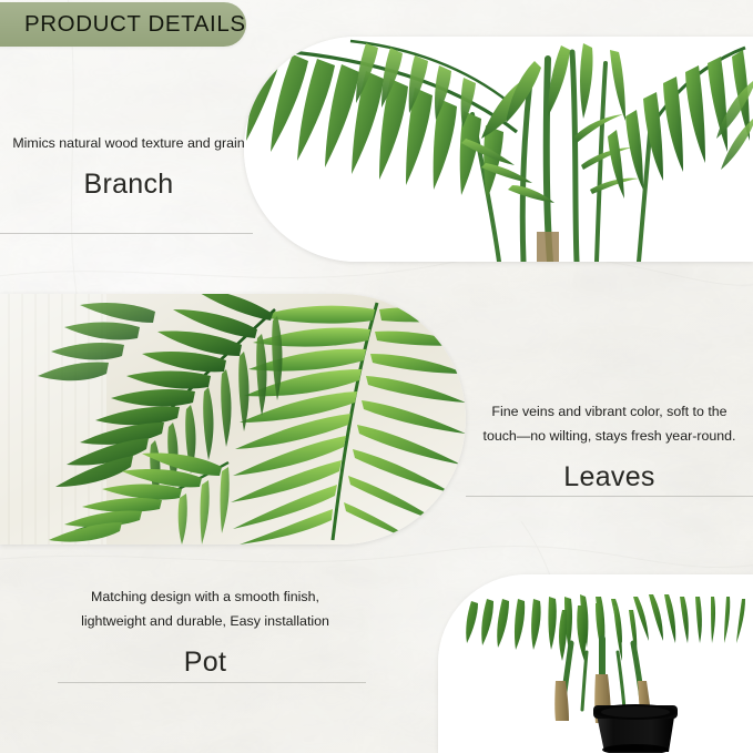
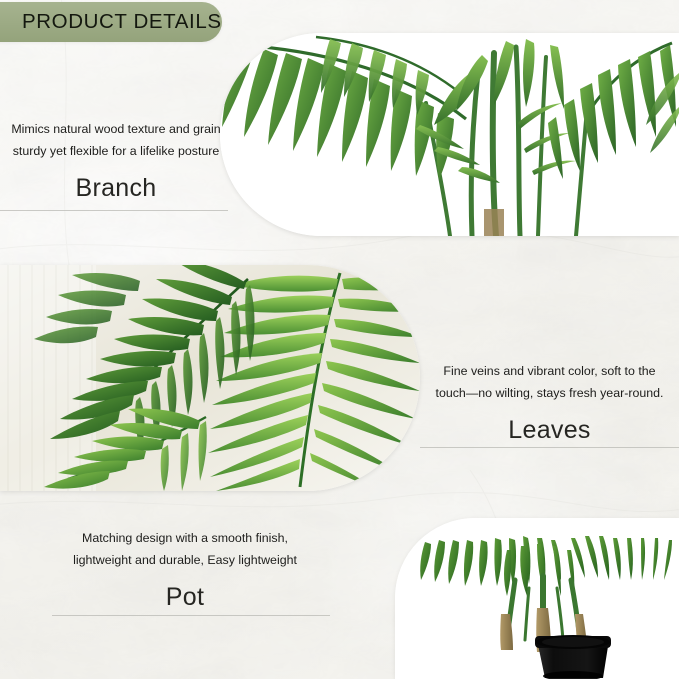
  PRODUCT DETAILS
  Mimics natural wood texture and grain
+ sturdy yet flexible for a lifelike posture
  Branch
  Fine veins and vibrant color, soft to the
  touch—no wilting, stays fresh year-round.
  Leaves
  Matching design with a smooth finish,
- lightweight and durable, Easy installation
+ lightweight and durable, Easy lightweight
  Pot
